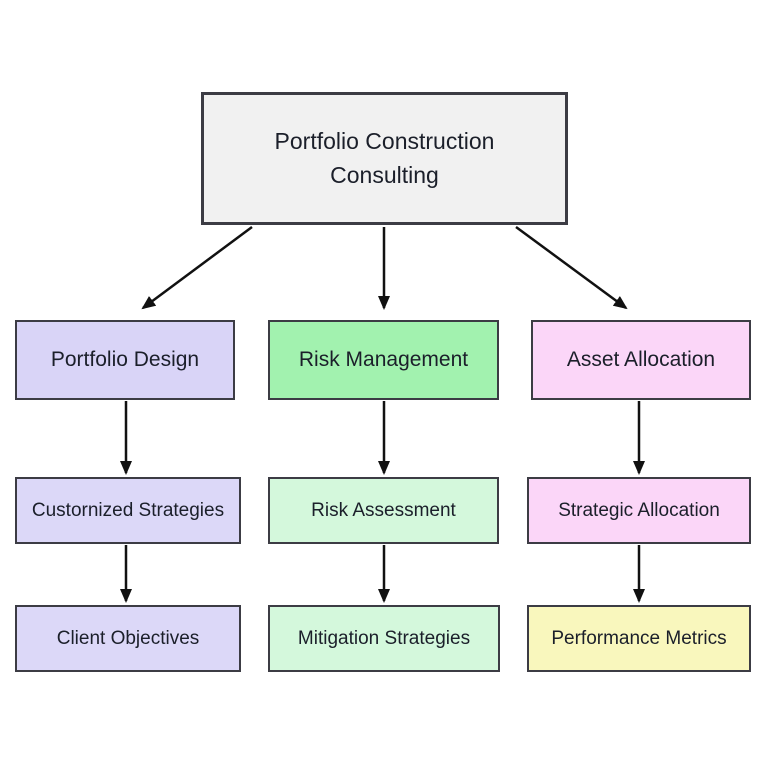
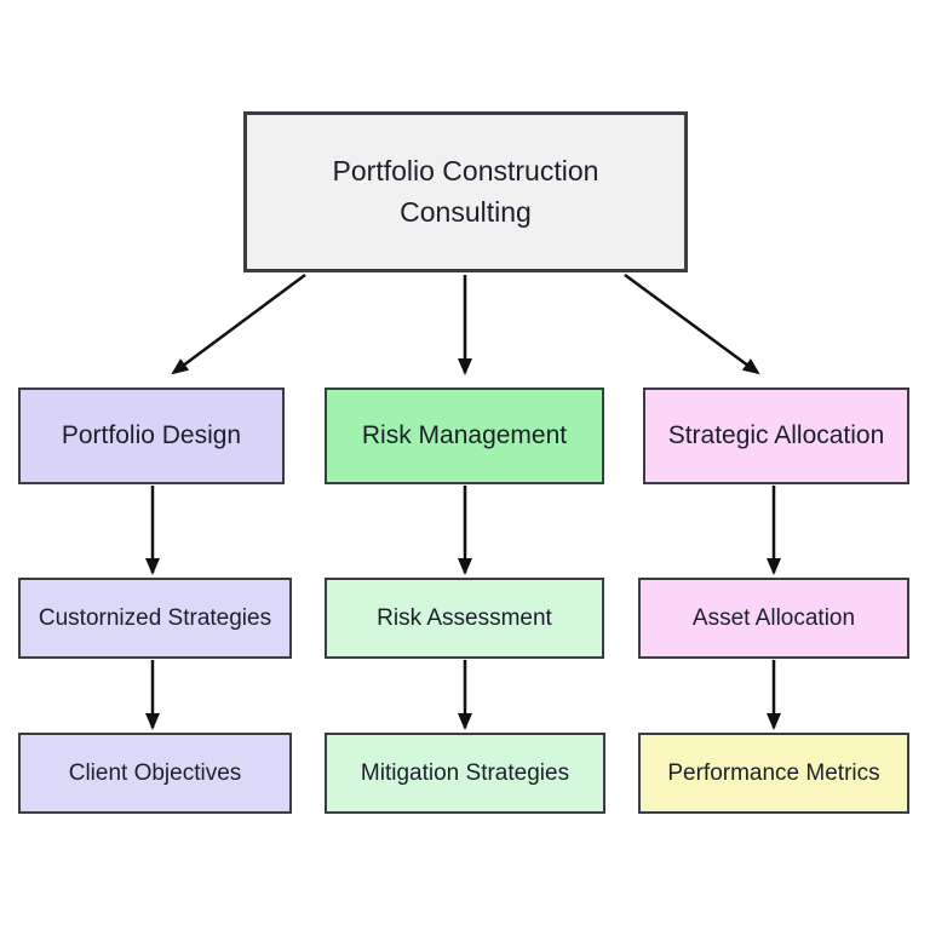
  Portfolio Construction Consulting
  Portfolio Design
  Risk Management
- Asset Allocation
+ Strategic Allocation
  Custornized Strategies
  Risk Assessment
- Strategic Allocation
+ Asset Allocation
  Client Objectives
  Mitigation Strategies
  Performance Metrics
